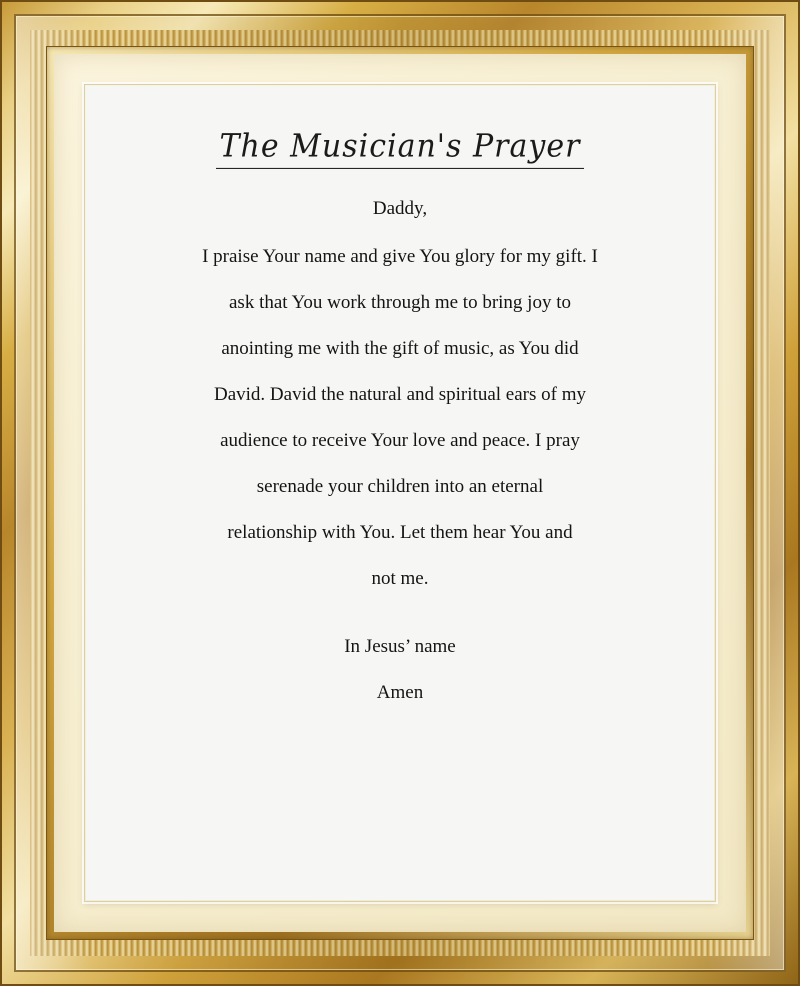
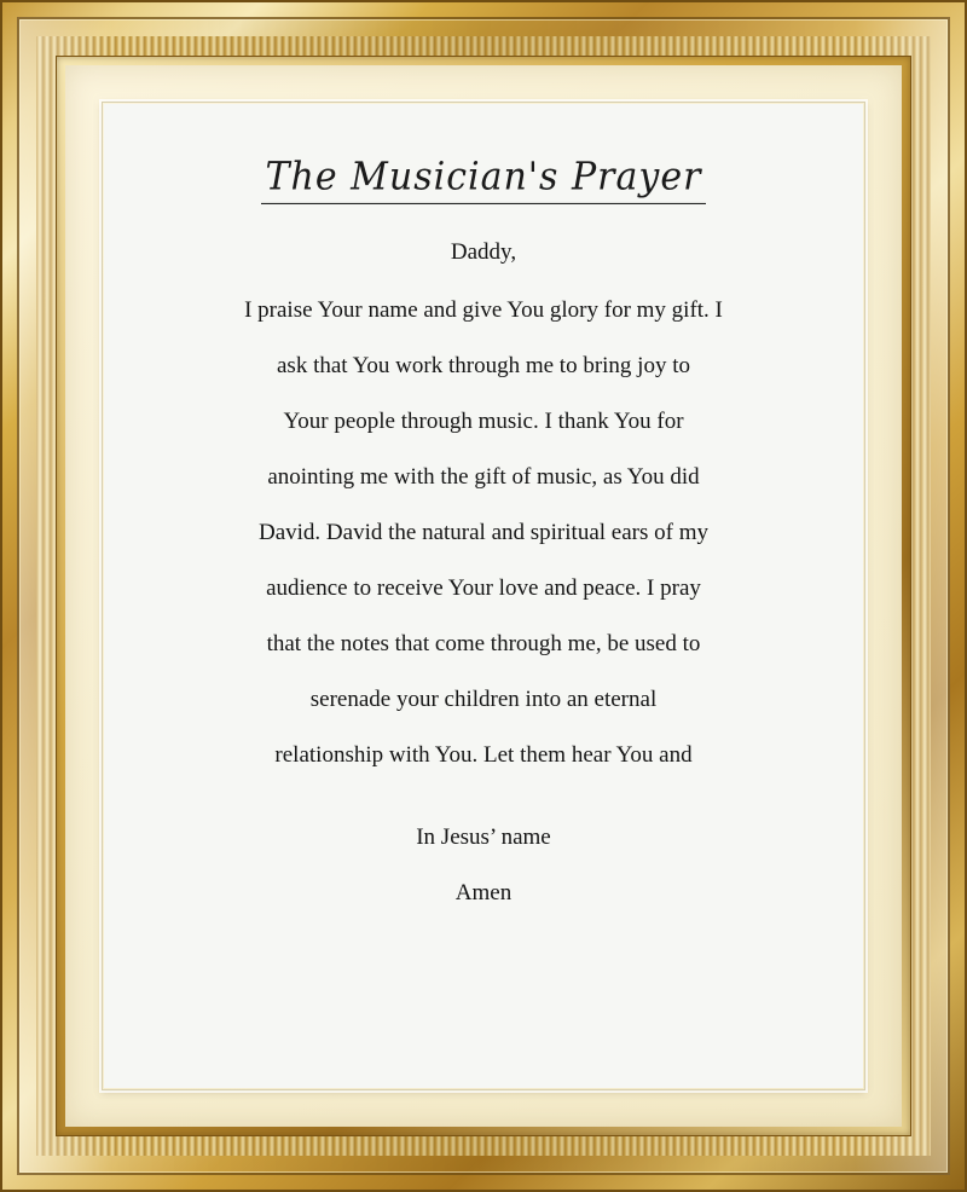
  The Musician's Prayer
  Daddy,
  I praise Your name and give You glory for my gift. I
  ask that You work through me to bring joy to
+ Your people through music. I thank You for
  anointing me with the gift of music, as You did
  David. David the natural and spiritual ears of my
  audience to receive Your love and peace. I pray
+ that the notes that come through me, be used to
  serenade your children into an eternal
  relationship with You. Let them hear You and
- not me.
  In Jesus’ name
  Amen
